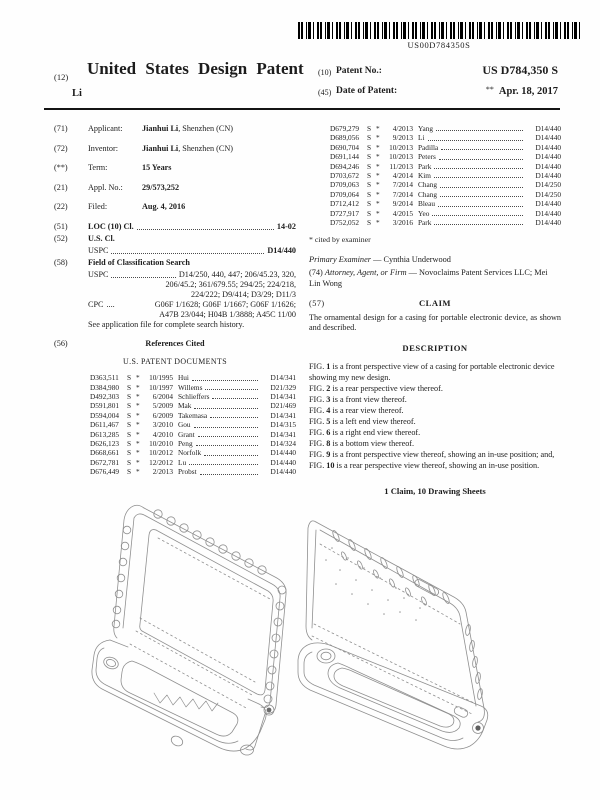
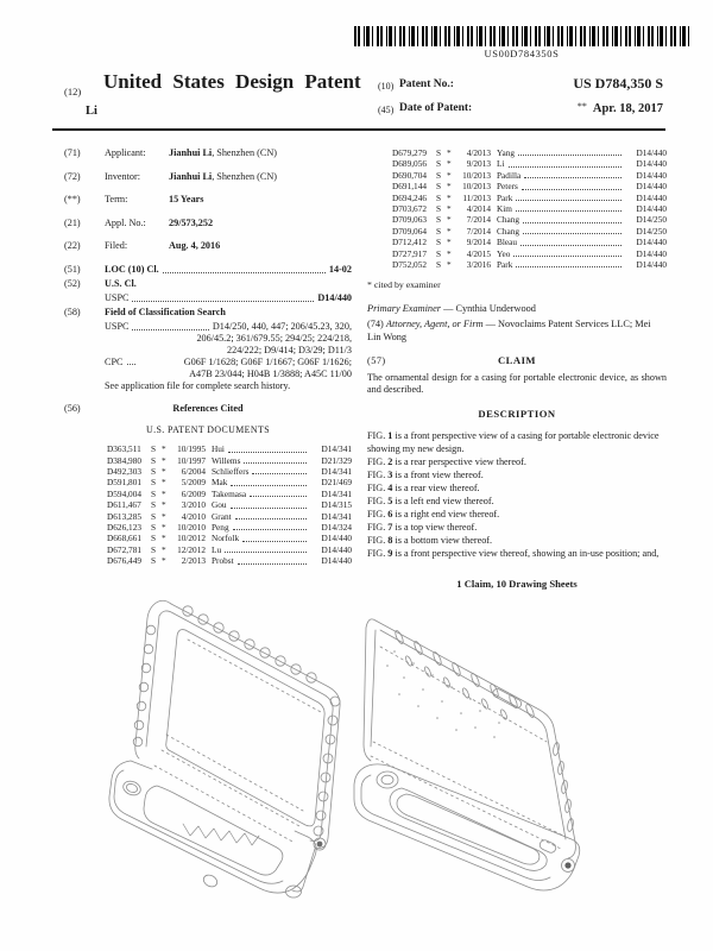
  US00D784350S
  (12)
  United States Design Patent
  Li
  (10)
  Patent No.:
  US D784,350 S
  (45)
  Date of Patent:
  ** Apr. 18, 2017
  (71)
  Applicant:
  Jianhui Li, Shenzhen (CN)
  (72)
  Inventor:
  Jianhui Li, Shenzhen (CN)
  (**)
  Term:
  15 Years
  (21)
  Appl. No.:
  29/573,252
  (22)
  Filed:
  Aug. 4, 2016
  (51)
  LOC (10) Cl.
  14-02
  (52)
  U.S. Cl.
  USPC
  D14/440
  (58)
  Field of Classification Search
  USPC
  D14/250, 440, 447; 206/45.23, 320,
  206/45.2; 361/679.55; 294/25; 224/218,
  224/222; D9/414; D3/29; D11/3
  CPC
  ....
  G06F 1/1628; G06F 1/1667; G06F 1/1626;
  A47B 23/044; H04B 1/3888; A45C 11/00
  See application file for complete search history.
  (56)
  References Cited
  U.S. PATENT DOCUMENTS
  D363,511
  S
  *
  10/1995
  Hui
  D14/341
  D384,980
  S
  *
  10/1997
  Willems
  D21/329
  D492,303
  S
  *
  6/2004
  Schlieffers
  D14/341
  D591,801
  S
  *
  5/2009
  Mak
  D21/469
  D594,004
  S
  *
  6/2009
  Takemasa
  D14/341
  D611,467
  S
  *
  3/2010
  Gou
  D14/315
  D613,285
  S
  *
  4/2010
  Grant
  D14/341
  D626,123
  S
  *
  10/2010
  Peng
  D14/324
  D668,661
  S
  *
  10/2012
  Norfolk
  D14/440
  D672,781
  S
  *
  12/2012
  Lu
  D14/440
  D676,449
  S
  *
  2/2013
  Probst
  D14/440
  D679,279
  S
  *
  4/2013
  Yang
  D14/440
  D689,056
  S
  *
  9/2013
  Li
  D14/440
  D690,704
  S
  *
  10/2013
  Padilla
  D14/440
  D691,144
  S
  *
  10/2013
  Peters
  D14/440
  D694,246
  S
  *
  11/2013
  Park
  D14/440
  D703,672
  S
  *
  4/2014
  Kim
  D14/440
  D709,063
  S
  *
  7/2014
  Chang
  D14/250
  D709,064
  S
  *
  7/2014
  Chang
  D14/250
  D712,412
  S
  *
  9/2014
  Bleau
  D14/440
  D727,917
  S
  *
  4/2015
  Yeo
  D14/440
  D752,052
  S
  *
  3/2016
  Park
  D14/440
  * cited by examiner
  Primary Examiner — Cynthia Underwood
  (74) Attorney, Agent, or Firm — Novoclaims Patent Services LLC; Mei Lin Wong
  (57)
  CLAIM
  The ornamental design for a casing for portable electronic device, as shown and described.
  DESCRIPTION
  FIG. 1 is a front perspective view of a casing for portable electronic device showing my new design.
  FIG. 2 is a rear perspective view thereof.
  FIG. 3 is a front view thereof.
  FIG. 4 is a rear view thereof.
  FIG. 5 is a left end view thereof.
  FIG. 6 is a right end view thereof.
+ FIG. 7 is a top view thereof.
  FIG. 8 is a bottom view thereof.
  FIG. 9 is a front perspective view thereof, showing an in-use position; and,
- FIG. 10 is a rear perspective view thereof, showing an in-use position.
  1 Claim, 10 Drawing Sheets
